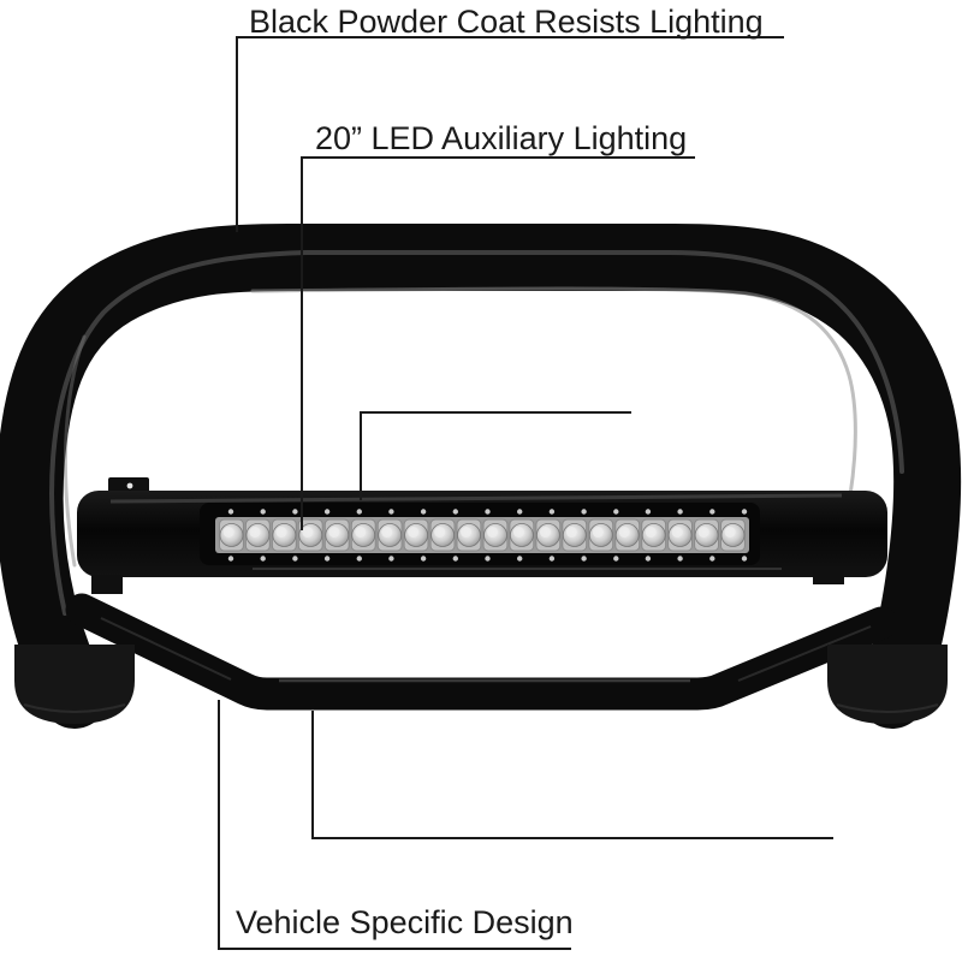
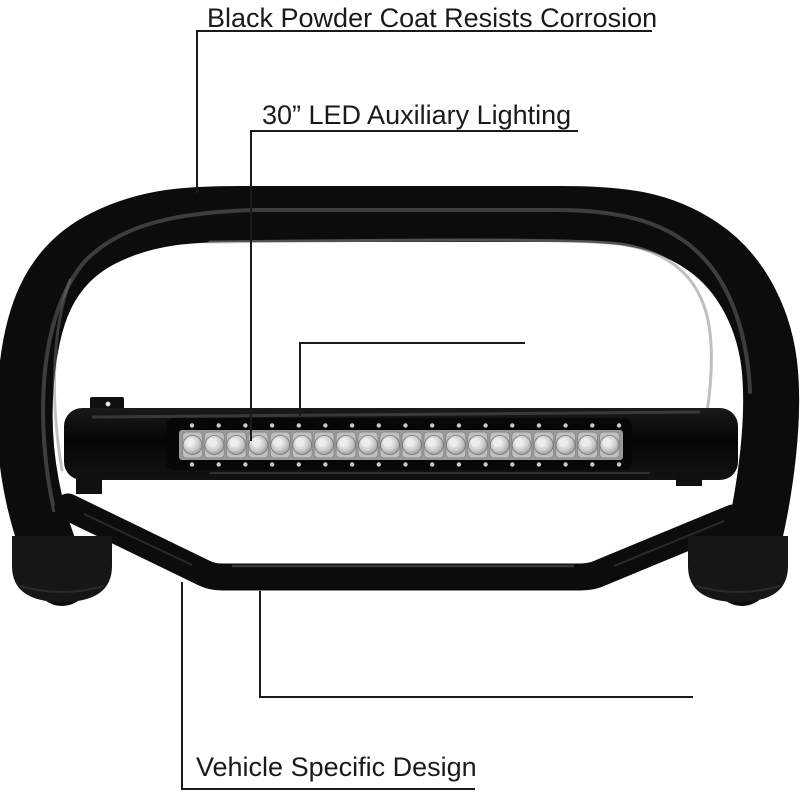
- Black Powder Coat Resists Lighting
+ Black Powder Coat Resists Corrosion
- 20” LED Auxiliary Lighting
+ 30” LED Auxiliary Lighting
  Vehicle Specific Design
